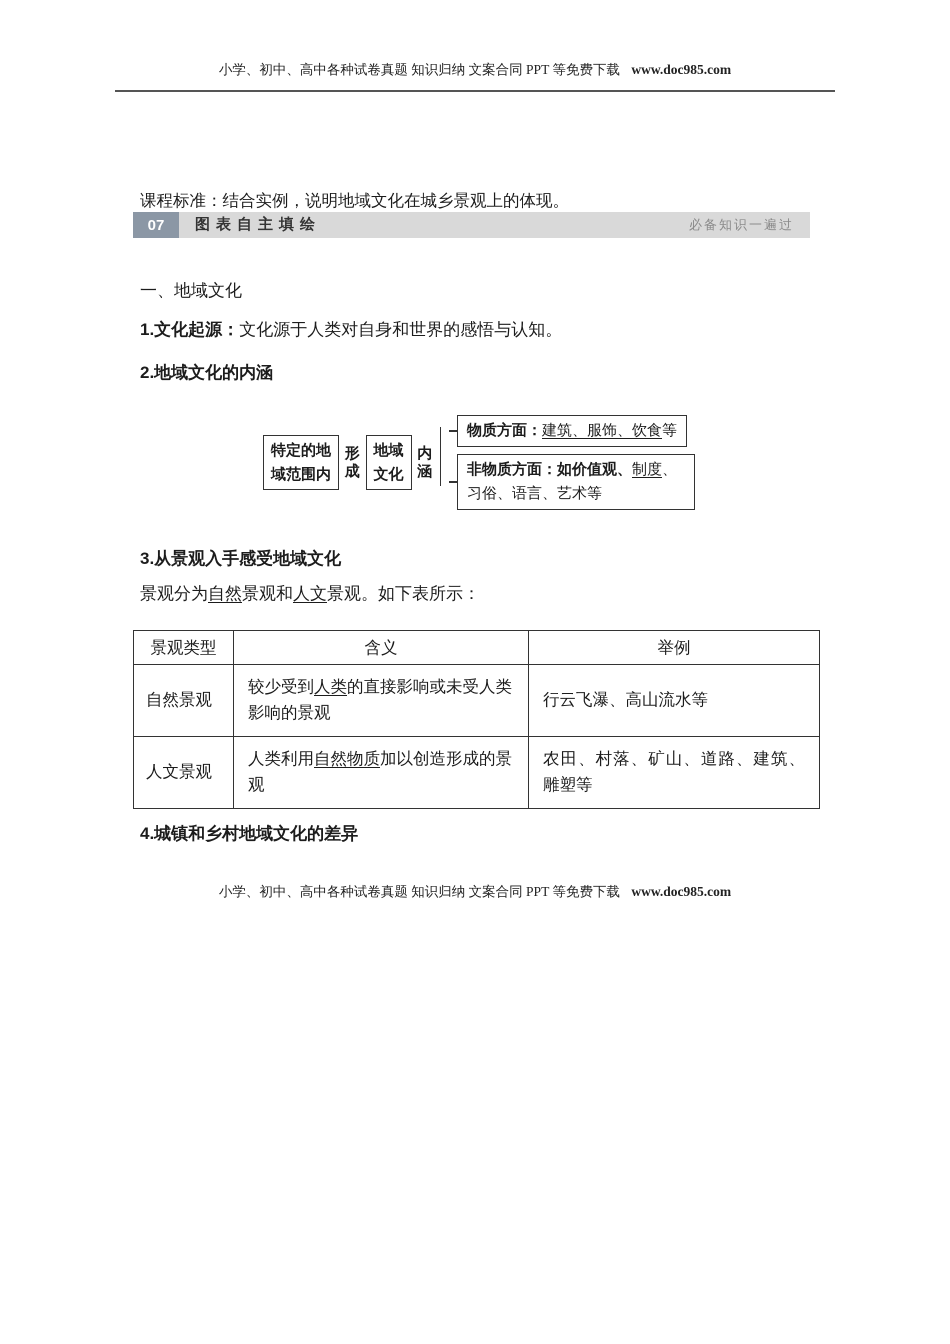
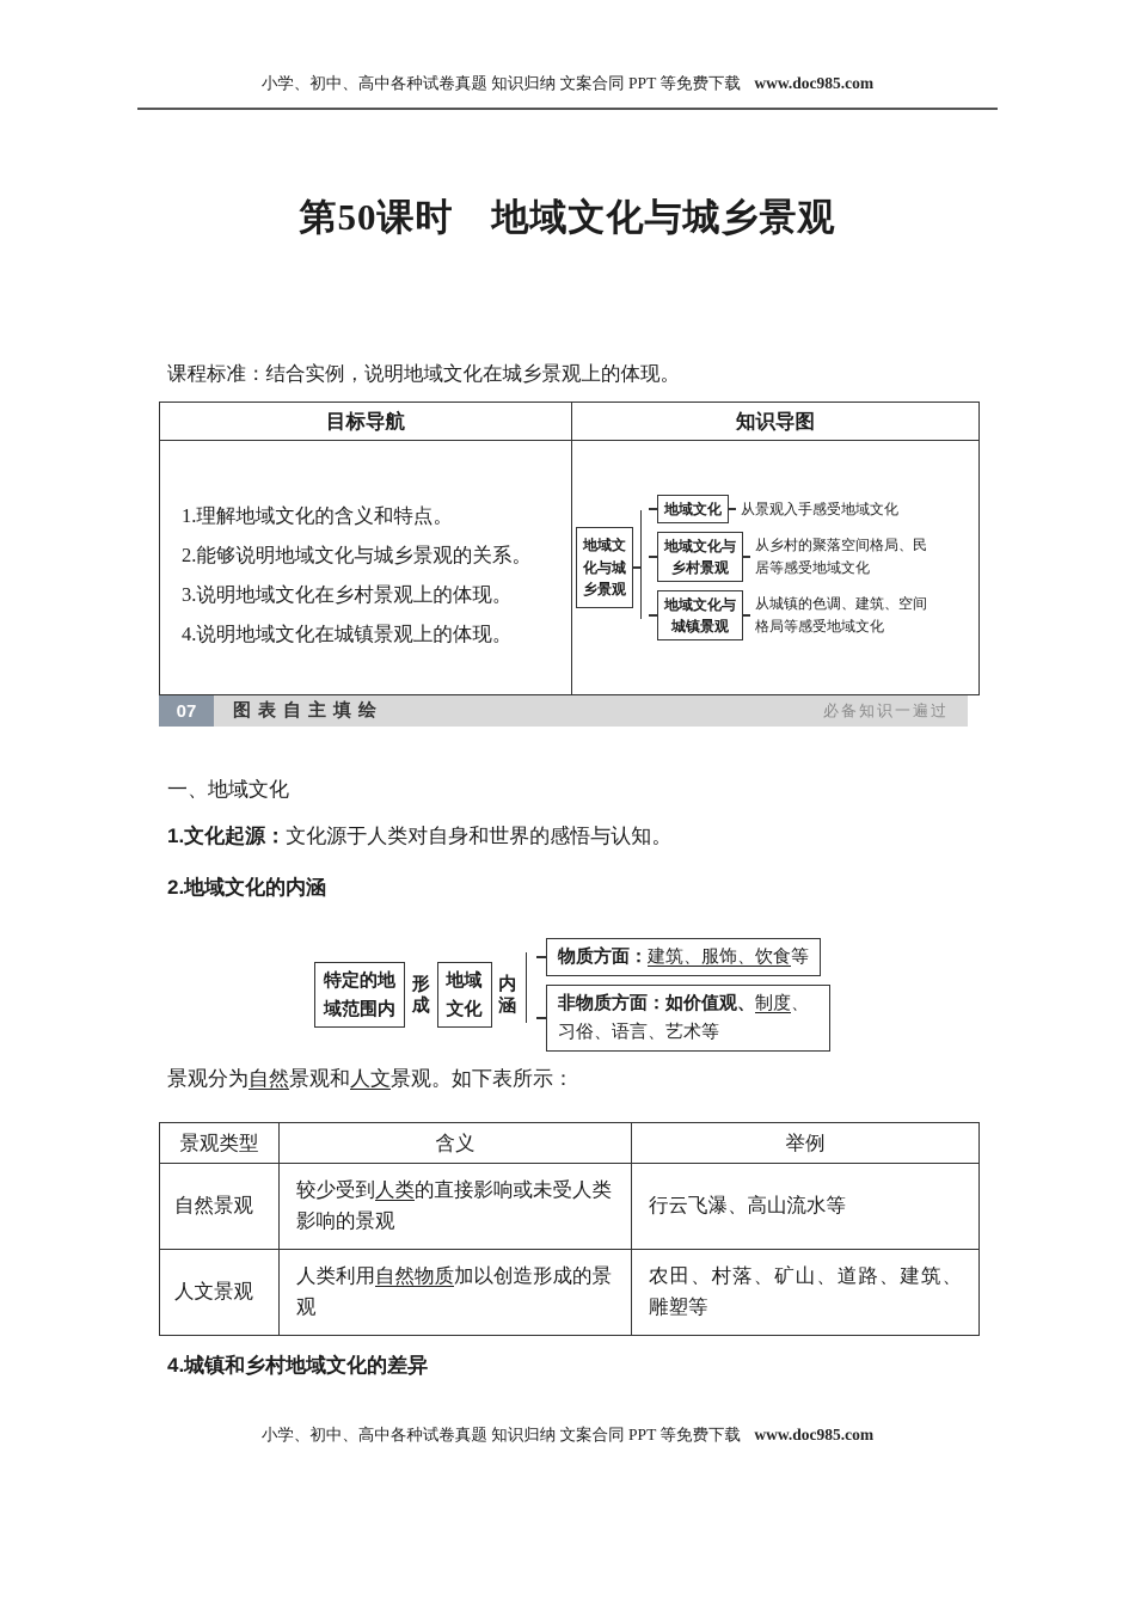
  小学、初中、高中各种试卷真题 知识归纳 文案合同 PPT 等免费下载 www.doc985.com
+ 第50课时 地域文化与城乡景观
  课程标准：结合实例，说明地域文化在城乡景观上的体现。
+ 目标导航	知识导图
+ 1.理解地域文化的含义和特点。 2.能够说明地域文化与城乡景观的关系。 3.说明地域文化在乡村景观上的体现。 4.说明地域文化在城镇景观上的体现。	地域文 化与城 乡景观 地域文化 从景观入手感受地域文化 地域文化与 乡村景观 从乡村的聚落空间格局、民 居等感受地域文化 地域文化与 城镇景观 从城镇的色调、建筑、空间 格局等感受地域文化
  07
  图表自主填绘
  必备知识一遍过
  一、地域文化
  1.文化起源：文化源于人类对自身和世界的感悟与认知。
  2.地域文化的内涵
  特定的地
  域范围内
  形成
  地域
  文化
  内涵
  物质方面：建筑、服饰、饮食等
  非物质方面：如价值观、制度、习俗、语言、艺术等
- 3.从景观入手感受地域文化
  景观分为自然景观和人文景观。如下表所示：
  景观类型	含义	举例
  自然景观	较少受到人类的直接影响或未受人类影响的景观	行云飞瀑、高山流水等
  人文景观	人类利用自然物质加以创造形成的景观	农田、村落、矿山、道路、建筑、雕塑等
  4.城镇和乡村地域文化的差异
  小学、初中、高中各种试卷真题 知识归纳 文案合同 PPT 等免费下载 www.doc985.com
